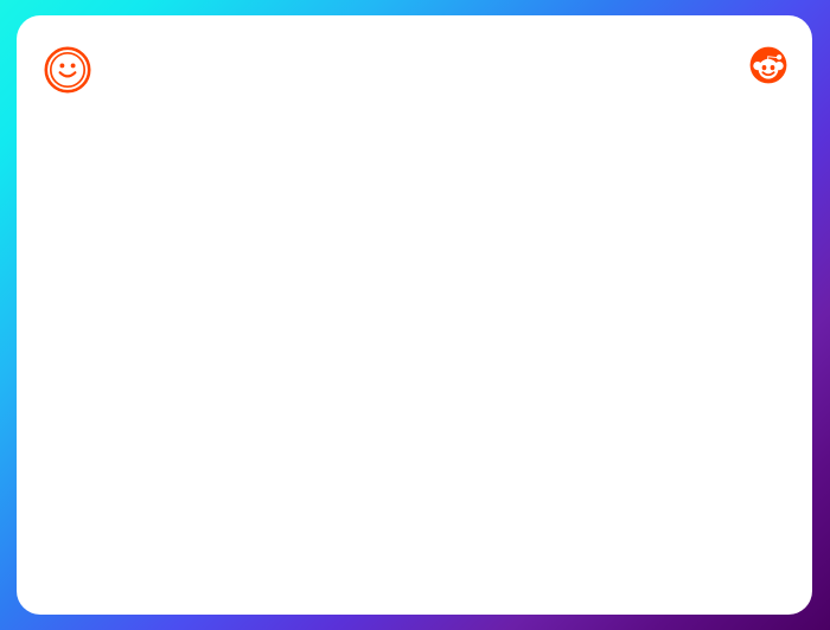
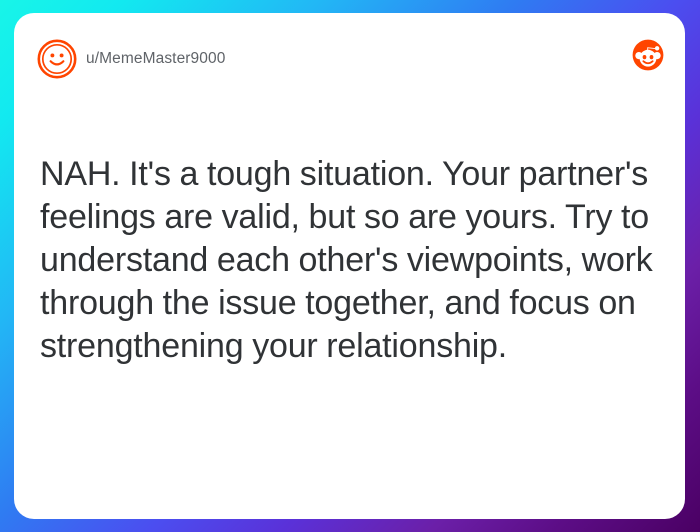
+ u/MemeMaster9000
+ NAH. It's a tough situation. Your partner's feelings are valid, but so are yours. Try to understand each other's viewpoints, work through the issue together, and focus on strengthening your relationship.
